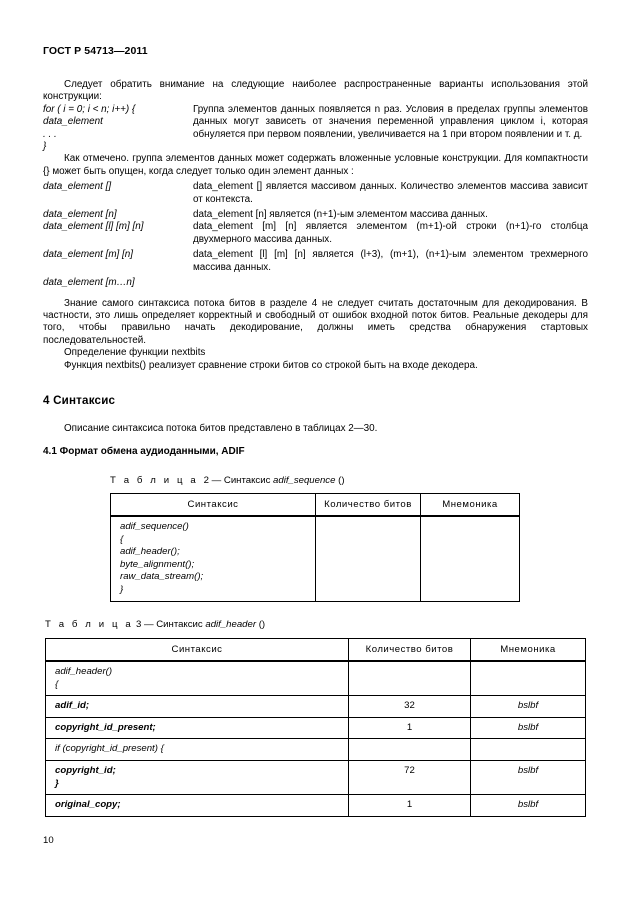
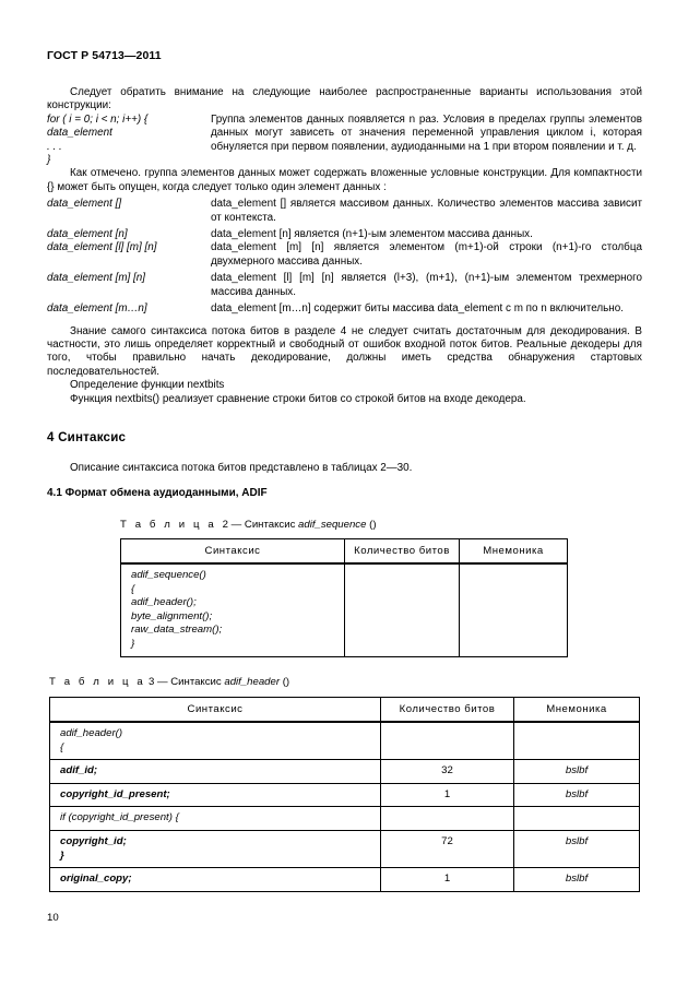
  ГОСТ Р 54713—2011
  Следует обратить внимание на следующие наиболее распространенные варианты использования этой конструкции:
  for ( i = 0; i < n; i++) {
  data_element
  . . .
  }
- Группа элементов данных появляется n раз. Условия в пределах группы элементов данных могут зависеть от значения переменной управления циклом i, которая обнуляется при первом появлении, увеличивается на 1 при втором появлении и т. д.
+ Группа элементов данных появляется n раз. Условия в пределах группы элементов данных могут зависеть от значения переменной управления циклом i, которая обнуляется при первом появлении, аудиоданными на 1 при втором появлении и т. д.
  Как отмечено. группа элементов данных может содержать вложенные условные конструкции. Для компактности {} может быть опущен, когда следует только один элемент данных :
  data_element []
  data_element [] является массивом данных. Количество элементов массива зависит от контекста.
  data_element [n]
  data_element [n] является (n+1)-ым элементом массива данных.
  data_element [l] [m] [n]
  data_element [m] [n] является элементом (m+1)-ой строки (n+1)-го столбца двухмерного массива данных.
  data_element [m] [n]
  data_element [l] [m] [n] является (l+3), (m+1), (n+1)-ым элементом трехмерного массива данных.
  data_element [m…n]
+ data_element [m…n] содержит биты массива data_element с m по n включительно.
  Знание самого синтаксиса потока битов в разделе 4 не следует считать достаточным для декодирования. В частности, это лишь определяет корректный и свободный от ошибок входной поток битов. Реальные декодеры для того, чтобы правильно начать декодирование, должны иметь средства обнаружения стартовых последовательностей.
  Определение функции nextbits
- Функция nextbits() реализует сравнение строки битов со строкой быть на входе декодера.
+ Функция nextbits() реализует сравнение строки битов со строкой битов на входе декодера.
  4 Синтаксис
  Описание синтаксиса потока битов представлено в таблицах 2—30.
  4.1 Формат обмена аудиоданными, ADIF
  Т а б л и ц а 2 — Синтаксис adif_sequence ()
  Синтаксис	Количество битов	Мнемоника
  adif_sequence() { adif_header(); byte_alignment(); raw_data_stream(); }
  Т а б л и ц а 3 — Синтаксис adif_header ()
  Синтаксис	Количество битов	Мнемоника
  adif_header() {
  adif_id;	32	bslbf
  copyright_id_present;	1	bslbf
  if (copyright_id_present) {
  copyright_id; }	72	bslbf
  original_copy;	1	bslbf
  10
